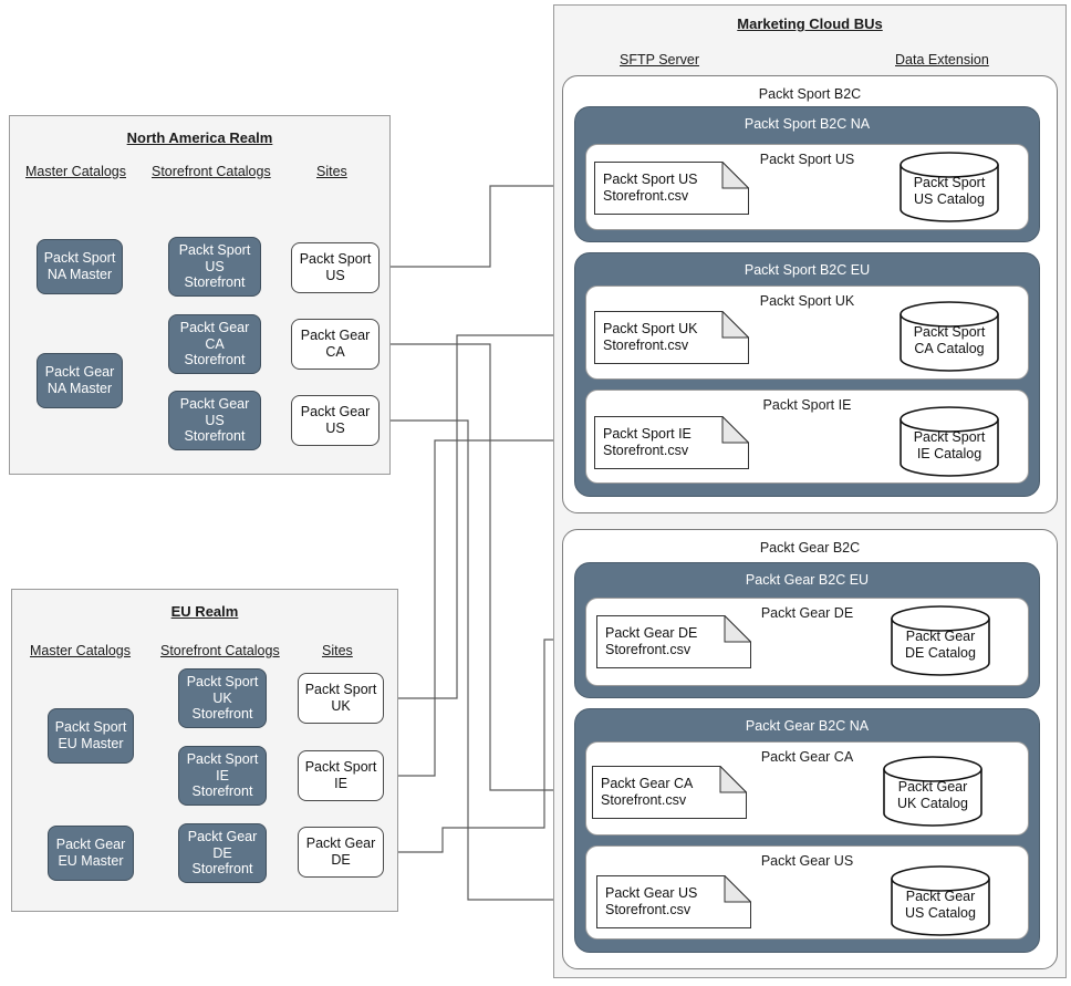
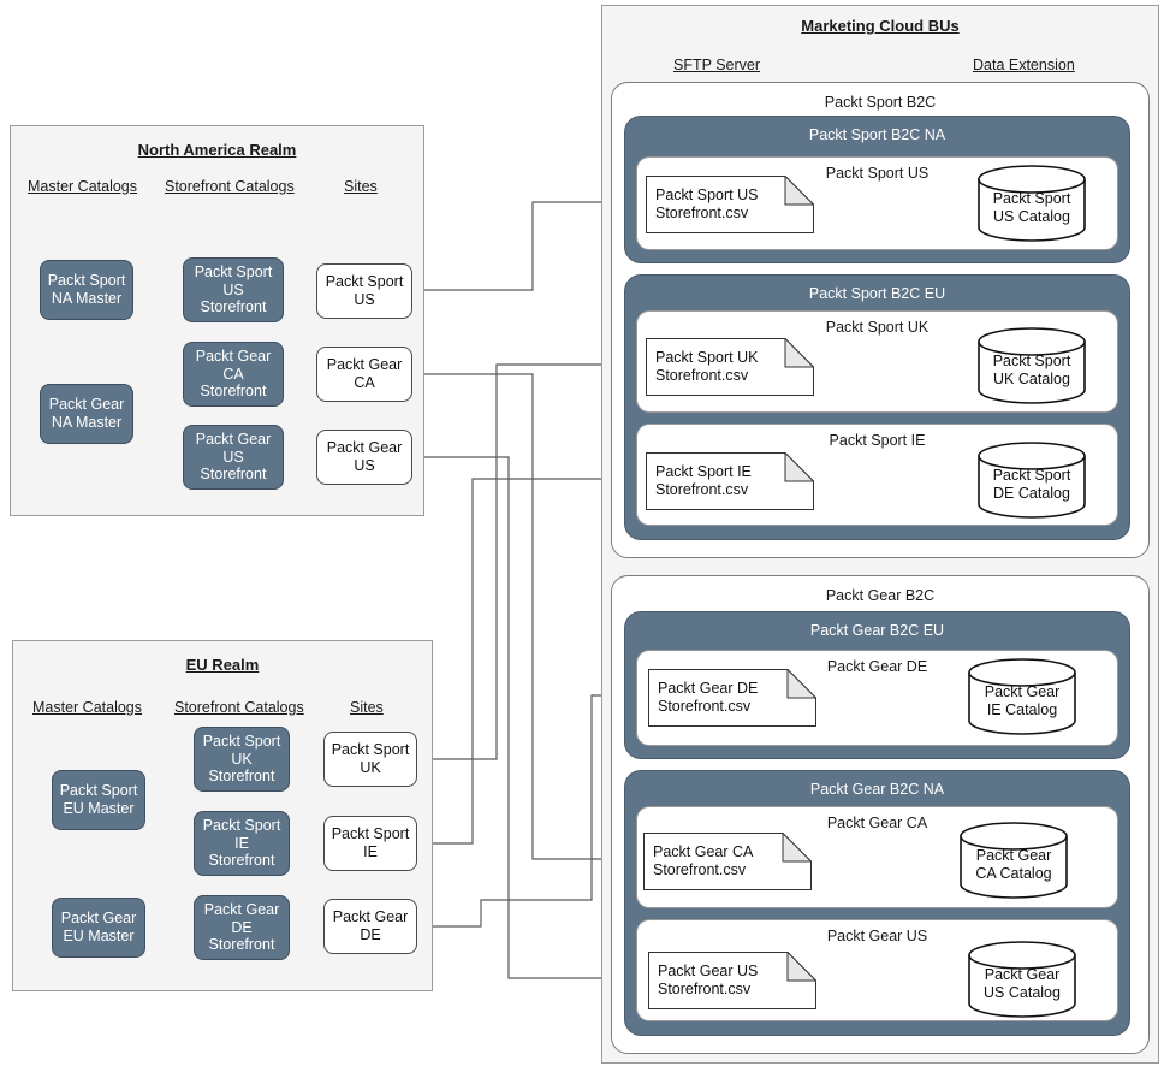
  North America Realm
  Master Catalogs
  Storefront Catalogs
  Sites
  Packt Sport
  NA Master
  Packt Gear
  NA Master
  Packt Sport
  US
  Storefront
  Packt Gear
  CA
  Storefront
  Packt Gear
  US
  Storefront
  Packt Sport
  US
  Packt Gear
  CA
  Packt Gear
  US
  EU Realm
  Master Catalogs
  Storefront Catalogs
  Sites
  Packt Sport
  EU Master
  Packt Gear
  EU Master
  Packt Sport
  UK
  Storefront
  Packt Sport
  IE
  Storefront
  Packt Gear
  DE
  Storefront
  Packt Sport
  UK
  Packt Sport
  IE
  Packt Gear
  DE
  Marketing Cloud BUs
  SFTP Server
  Data Extension
  Packt Sport B2C
  Packt Sport B2C NA
  Packt Sport US
  Packt Sport US
  Storefront.csv
  Packt Sport
  US Catalog
  Packt Sport B2C EU
  Packt Sport UK
  Packt Sport UK
  Storefront.csv
  Packt Sport
- CA Catalog
+ UK Catalog
  Packt Sport IE
  Packt Sport IE
  Storefront.csv
  Packt Sport
- IE Catalog
+ DE Catalog
  Packt Gear B2C
  Packt Gear B2C EU
  Packt Gear DE
  Packt Gear DE
  Storefront.csv
  Packt Gear
- DE Catalog
+ IE Catalog
  Packt Gear B2C NA
  Packt Gear CA
  Packt Gear CA
  Storefront.csv
  Packt Gear
- UK Catalog
+ CA Catalog
  Packt Gear US
  Packt Gear US
  Storefront.csv
  Packt Gear
  US Catalog
